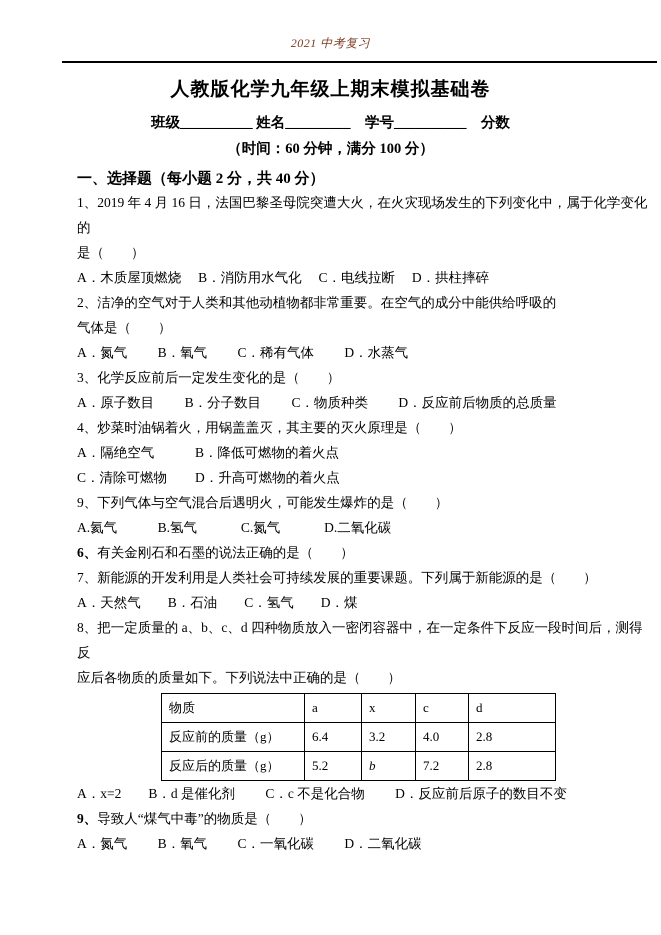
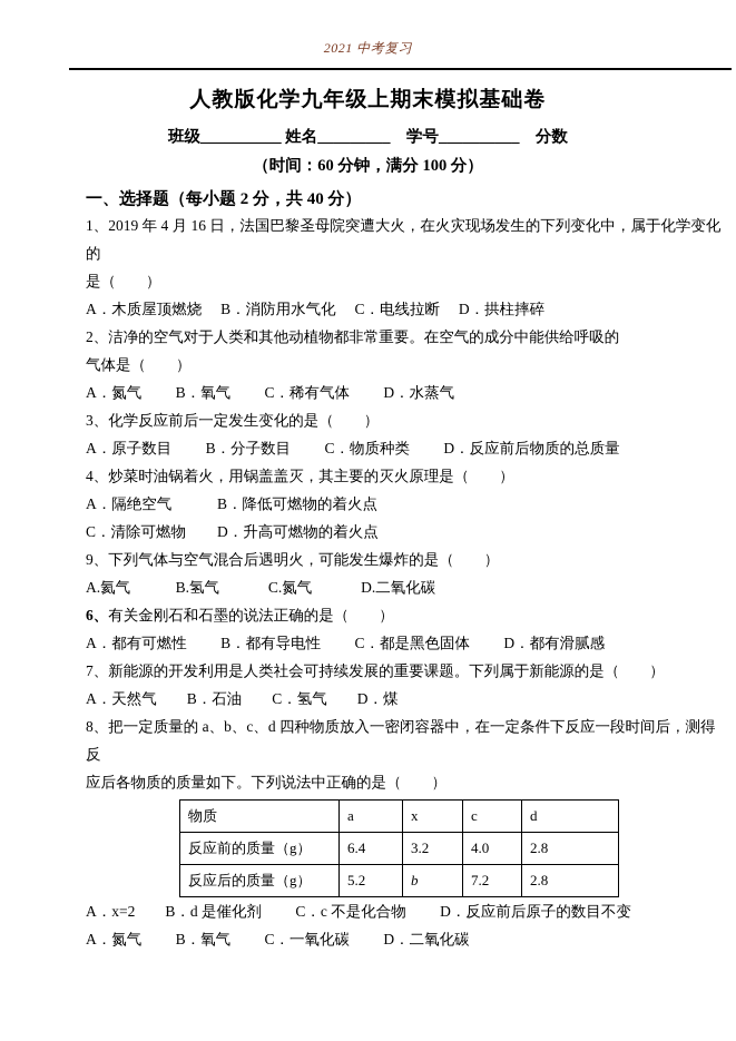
  2021 中考复习
  人教版化学九年级上期末模拟基础卷
  班级__________ 姓名_________ 学号__________ 分数
  （时间：60 分钟，满分 100 分）
  一、选择题（每小题 2 分，共 40 分）
  1、2019 年 4 月 16 日，法国巴黎圣母院突遭大火，在火灾现场发生的下列变化中，属于化学变化的
  是（ ）
  A．木质屋顶燃烧 B．消防用水气化 C．电线拉断 D．拱柱摔碎
  2、洁净的空气对于人类和其他动植物都非常重要。在空气的成分中能供给呼吸的
  气体是（ ）
  A．氮气 B．氧气 C．稀有气体 D．水蒸气
  3、化学反应前后一定发生变化的是（ ）
  A．原子数目 B．分子数目 C．物质种类 D．反应前后物质的总质量
  4、炒菜时油锅着火，用锅盖盖灭，其主要的灭火原理是（ ）
  A．隔绝空气 B．降低可燃物的着火点
  C．清除可燃物 D．升高可燃物的着火点
  9、下列气体与空气混合后遇明火，可能发生爆炸的是（ ）
  A.氦气 B.氢气 C.氮气 D.二氧化碳
  6、有关金刚石和石墨的说法正确的是（ ）
+ A．都有可燃性 B．都有导电性 C．都是黑色固体 D．都有滑腻感
  7、新能源的开发利用是人类社会可持续发展的重要课题。下列属于新能源的是（ ）
  A．天然气 B．石油 C．氢气 D．煤
  8、把一定质量的 a、b、c、d 四种物质放入一密闭容器中，在一定条件下反应一段时间后，测得反
  应后各物质的质量如下。下列说法中正确的是（ ）
  物质	a	x	c	d
  反应前的质量（g）	6.4	3.2	4.0	2.8
  反应后的质量（g）	5.2	b	7.2	2.8
  A．x=2 B．d 是催化剂 C．c 不是化合物 D．反应前后原子的数目不变
- 9、导致人“煤气中毒”的物质是（ ）
  A．氮气 B．氧气 C．一氧化碳 D．二氧化碳
